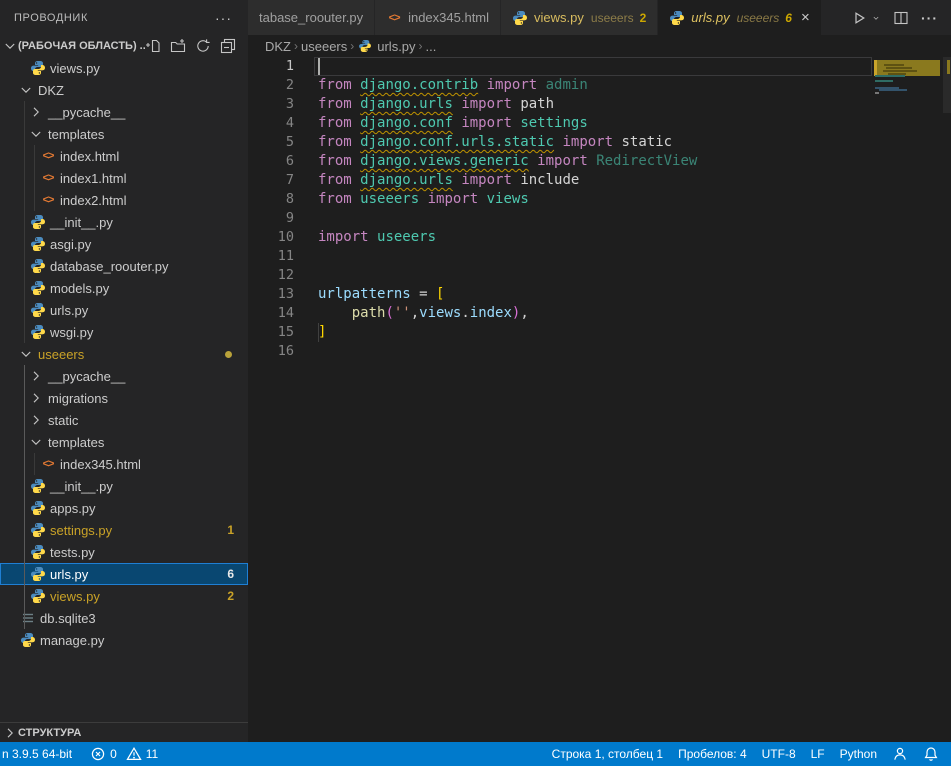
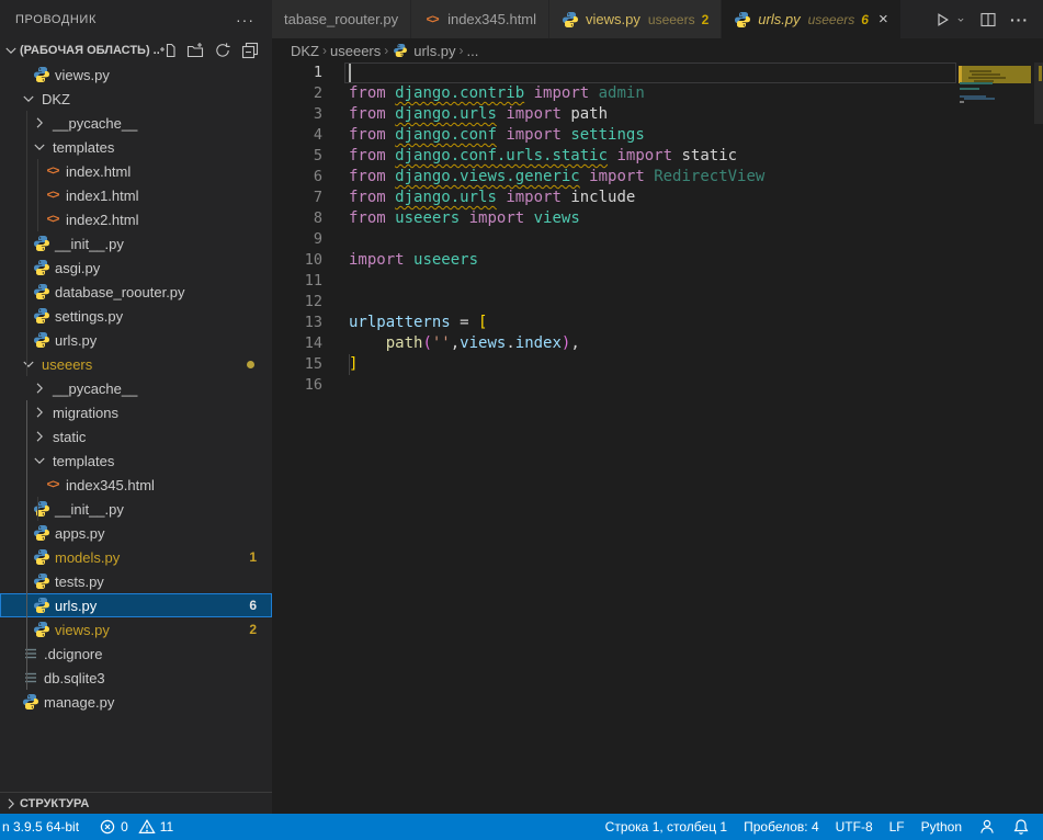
  ПРОВОДНИК
  ···
  (РАБОЧАЯ ОБЛАСТЬ) ..
  views.py
  DKZ
  __pycache__
  templates
  <>
  index.html
  <>
  index1.html
  <>
  index2.html
  __init__.py
  asgi.py
  database_roouter.py
- models.py
+ settings.py
  urls.py
- wsgi.py
  useeers
  __pycache__
  migrations
  static
  templates
  <>
  index345.html
  __init__.py
  apps.py
- settings.py
+ models.py
  1
  tests.py
  urls.py
  6
  views.py
  2
+ .dcignore
  db.sqlite3
  manage.py
  СТРУКТУРА
  tabase_roouter.py
  <>
  index345.html
  views.py
  useeers
  2
  urls.py
  useeers
  6
  ×
  ···
  DKZ
  ›
  useeers
  ›
  urls.py
  ›
  ...
  1
  2
  from django.contrib import admin
  3
  from django.urls import path
  4
  from django.conf import settings
  5
  from django.conf.urls.static import static
  6
  from django.views.generic import RedirectView
  7
  from django.urls import include
  8
  from useeers import views
  9
  10
  import useeers
  11
  12
  13
  urlpatterns = [
  14
  path('',views.index),
  15
  ]
  16
  n 3.9.5 64-bit
  0
  11
  Строка 1, столбец 1
  Пробелов: 4
  UTF-8
  LF
  Python
